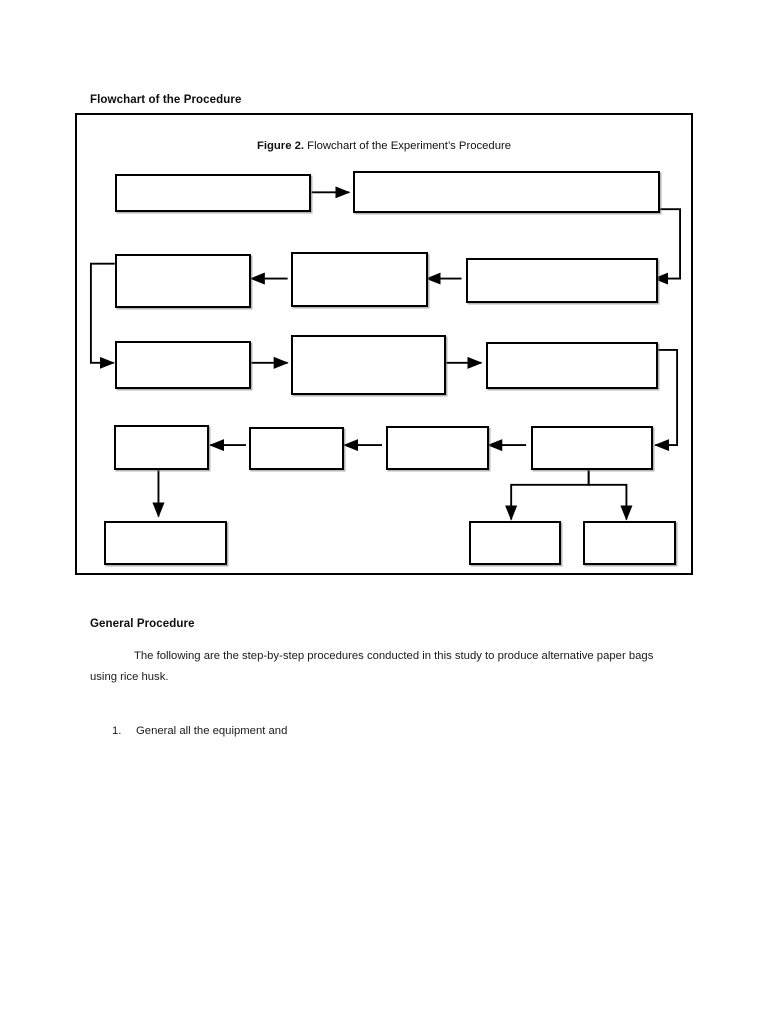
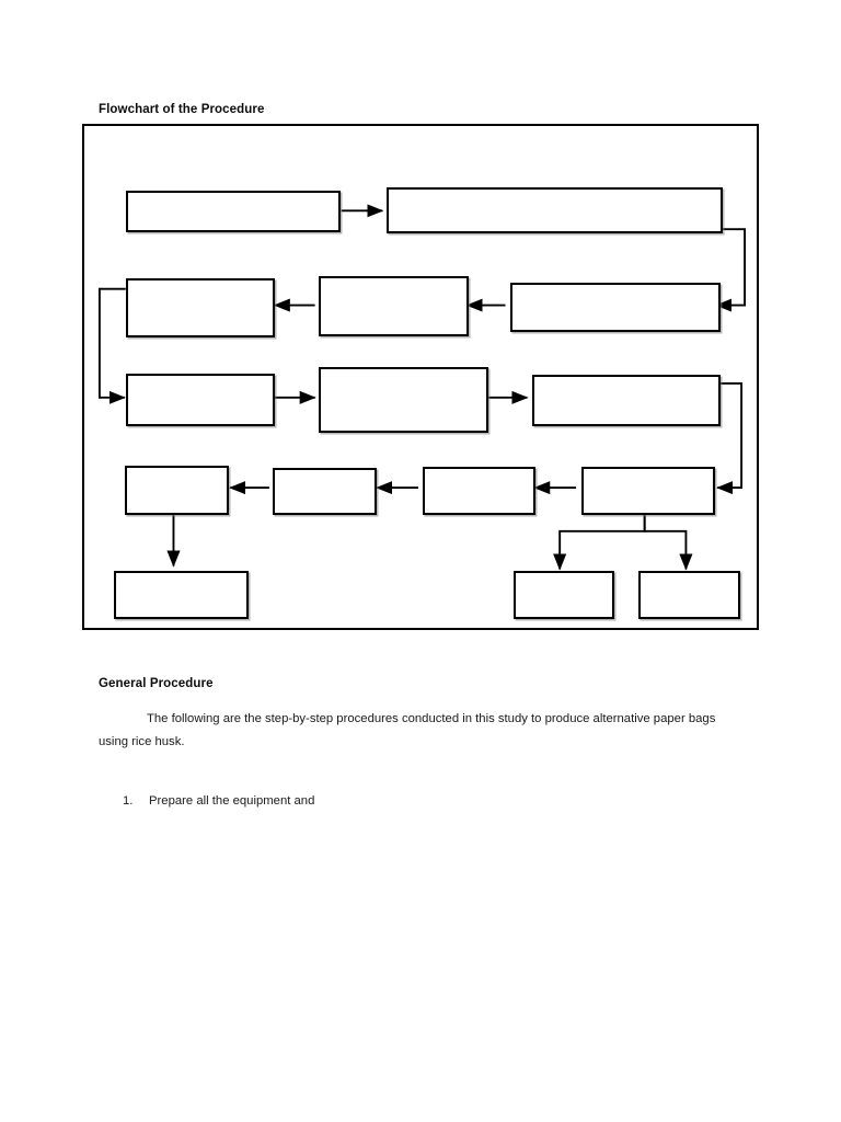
  Flowchart of the Procedure
- Figure 2. Flowchart of the Experiment’s Procedure
  General Procedure
  The following are the step-by-step procedures conducted in this study to produce alternative paper bags using rice husk.
- 1. General all the equipment and
+ 1. Prepare all the equipment and
